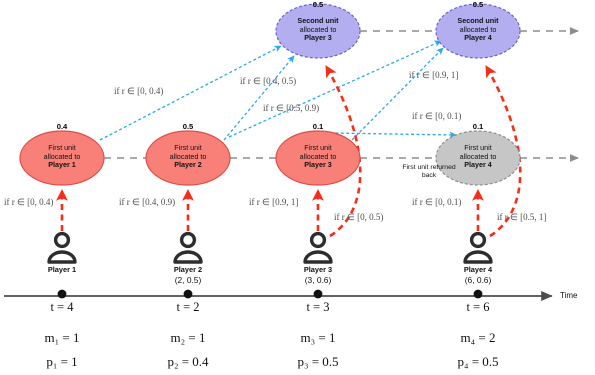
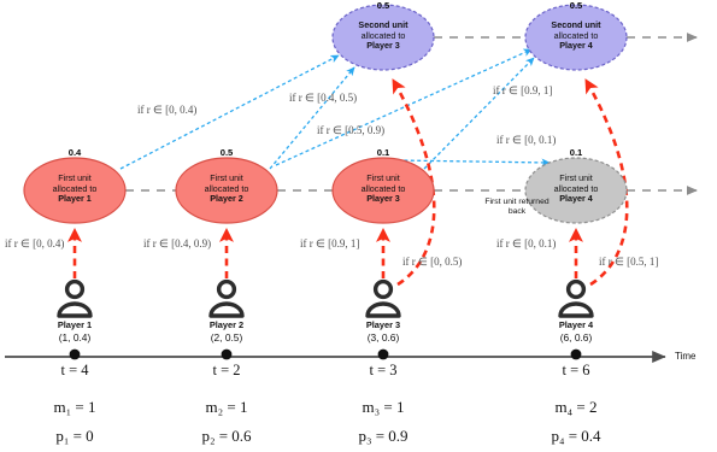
  0.4
  0.5
  0.1
  0.1
  0.5
  0.5
  First unit
  allocated to
  Player 1
  First unit
  allocated to
  Player 2
  First unit
  allocated to
  Player 3
  First unit
  allocated to
  Player 4
  Second unit
  allocated to
  Player 3
  Second unit
  allocated to
  Player 4
  if r ∈ [0, 0.4)
  if r ∈ [0.4, 0.5)
  if r ∈ [0.5, 0.9)
  if r ∈ [0.9, 1]
  if r ∈ [0, 0.1)
  if r ∈ [0, 0.4)
  if r ∈ [0.4, 0.9)
  if r ∈ [0.9, 1]
  if r ∈ [0, 0.5)
  if r ∈ [0, 0.1)
  if r ∈ [0.5, 1]
  Player 1
+ (1, 0.4)
  Player 2
  (2, 0.5)
  Player 3
  (3, 0.6)
  Player 4
  (6, 0.6)
  t = 4
  t = 2
  t = 3
  t = 6
  Time
  m₁ = 1
  m₂ = 1
  m₃ = 1
  m₄ = 2
- p₁ = 1
+ p₁ = 0
- p₂ = 0.4
+ p₂ = 0.6
- p₃ = 0.5
+ p₃ = 0.9
- p₄ = 0.5
+ p₄ = 0.4
